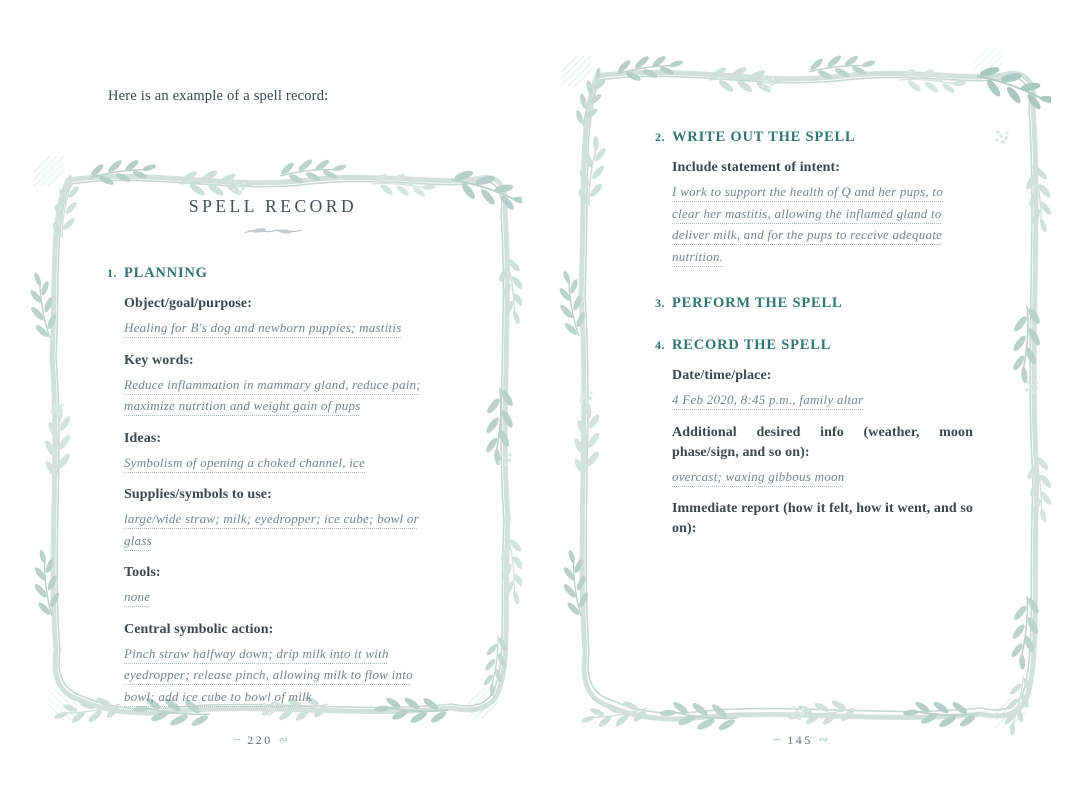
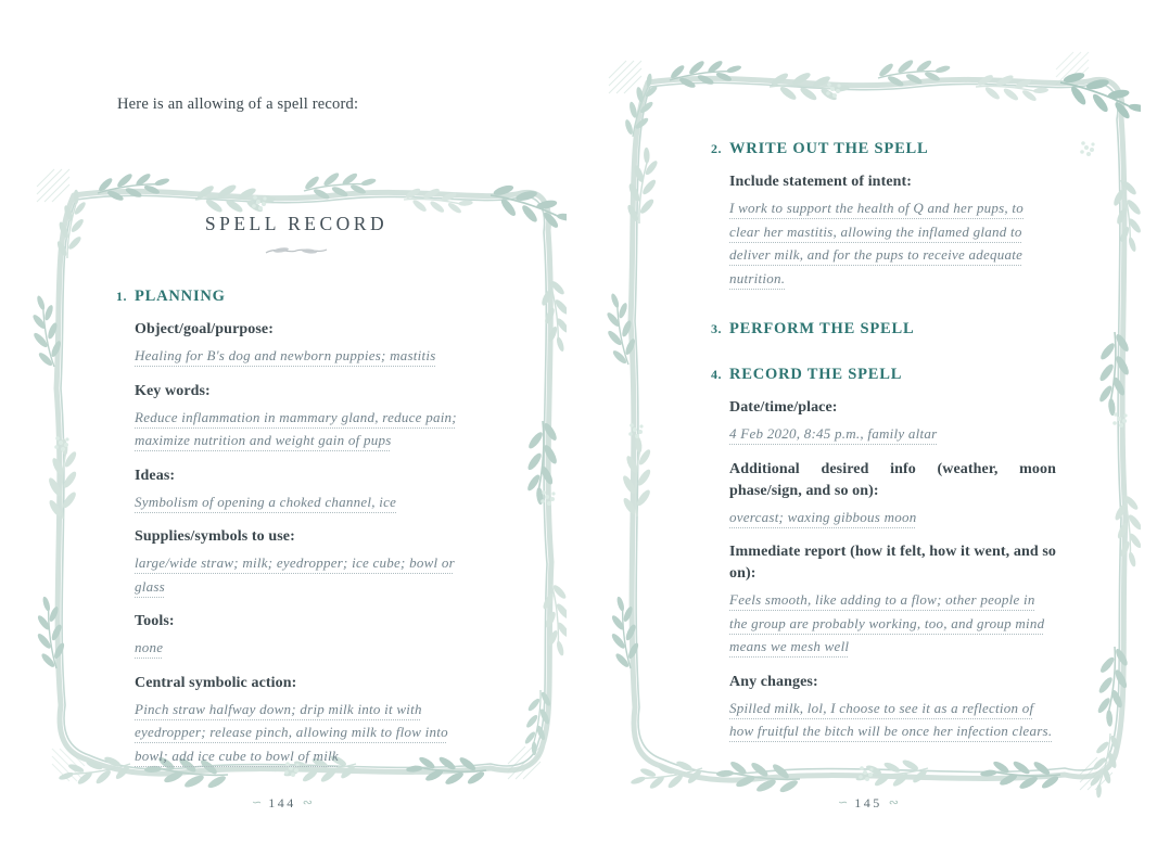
- Here is an example of a spell record:
+ Here is an allowing of a spell record:
  SPELL RECORD
  1.
  PLANNING
  Object/goal/purpose:
  Healing for B's dog and newborn puppies; mastitis
  Key words:
  Reduce inflammation in mammary gland, reduce pain; maximize nutrition and weight gain of pups
  Ideas:
  Symbolism of opening a choked channel, ice
  Supplies/symbols to use:
  large/wide straw; milk; eyedropper; ice cube; bowl or glass
  Tools:
  none
  Central symbolic action:
  Pinch straw halfway down; drip milk into it with eyedropper; release pinch, allowing milk to flow into bowl; add ice cube to bowl of milk
- ∽ 220 ∾
+ ∽ 144 ∾
  2.
  WRITE OUT THE SPELL
  Include statement of intent:
  I work to support the health of Q and her pups, to clear her mastitis, allowing the inflamed gland to deliver milk, and for the pups to receive adequate nutrition.
  3.
  PERFORM THE SPELL
  4.
  RECORD THE SPELL
  Date/time/place:
  4 Feb 2020, 8:45 p.m., family altar
  Additional desired info (weather, moon phase/sign, and so on):
  overcast; waxing gibbous moon
  Immediate report (how it felt, how it went, and so on):
+ Feels smooth, like adding to a flow; other people in the group are probably working, too, and group mind means we mesh well
+ Any changes:
+ Spilled milk, lol, I choose to see it as a reflection of how fruitful the bitch will be once her infection clears.
  ∽ 145 ∾
